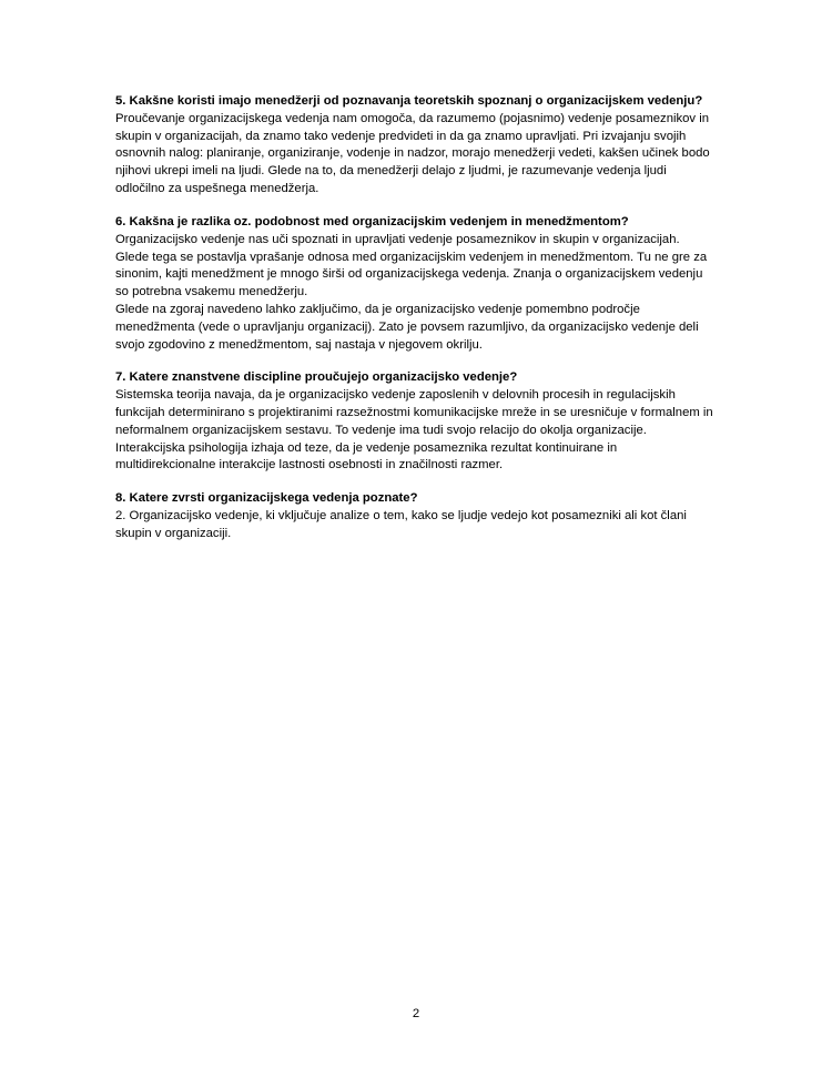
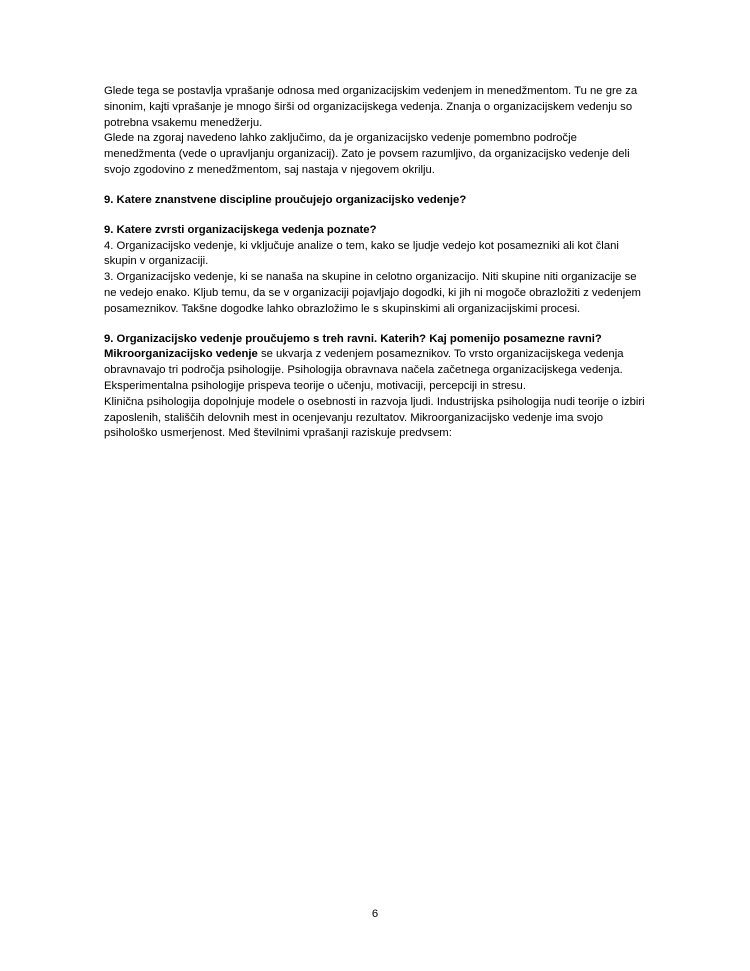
- 5. Kakšne koristi imajo menedžerji od poznavanja teoretskih spoznanj o organizacijskem vedenju?
- Proučevanje organizacijskega vedenja nam omogoča, da razumemo (pojasnimo) vedenje posameznikov in skupin v organizacijah, da znamo tako vedenje predvideti in da ga znamo upravljati. Pri izvajanju svojih osnovnih nalog: planiranje, organiziranje, vodenje in nadzor, morajo menedžerji vedeti, kakšen učinek bodo njihovi ukrepi imeli na ljudi. Glede na to, da menedžerji delajo z ljudmi, je razumevanje vedenja ljudi odločilno za uspešnega menedžerja.
- 6. Kakšna je razlika oz. podobnost med organizacijskim vedenjem in menedžmentom?
- Organizacijsko vedenje nas uči spoznati in upravljati vedenje posameznikov in skupin v organizacijah.
- Glede tega se postavlja vprašanje odnosa med organizacijskim vedenjem in menedžmentom. Tu ne gre za sinonim, kajti menedžment je mnogo širši od organizacijskega vedenja. Znanja o organizacijskem vedenju so potrebna vsakemu menedžerju.
+ Glede tega se postavlja vprašanje odnosa med organizacijskim vedenjem in menedžmentom. Tu ne gre za sinonim, kajti vprašanje je mnogo širši od organizacijskega vedenja. Znanja o organizacijskem vedenju so potrebna vsakemu menedžerju.
  Glede na zgoraj navedeno lahko zaključimo, da je organizacijsko vedenje pomembno področje menedžmenta (vede o upravljanju organizacij). Zato je povsem razumljivo, da organizacijsko vedenje deli svojo zgodovino z menedžmentom, saj nastaja v njegovem okrilju.
- 7. Katere znanstvene discipline proučujejo organizacijsko vedenje?
+ 9. Katere znanstvene discipline proučujejo organizacijsko vedenje?
- Sistemska teorija navaja, da je organizacijsko vedenje zaposlenih v delovnih procesih in regulacijskih funkcijah determinirano s projektiranimi razsežnostmi komunikacijske mreže in se uresničuje v formalnem in neformalnem organizacijskem sestavu. To vedenje ima tudi svojo relacijo do okolja organizacije.
- Interakcijska psihologija izhaja od teze, da je vedenje posameznika rezultat kontinuirane in multidirekcionalne interakcije lastnosti osebnosti in značilnosti razmer.
- 8. Katere zvrsti organizacijskega vedenja poznate?
+ 9. Katere zvrsti organizacijskega vedenja poznate?
- 2. Organizacijsko vedenje, ki vključuje analize o tem, kako se ljudje vedejo kot posamezniki ali kot člani skupin v organizaciji.
+ 4. Organizacijsko vedenje, ki vključuje analize o tem, kako se ljudje vedejo kot posamezniki ali kot člani skupin v organizaciji.
+ 3. Organizacijsko vedenje, ki se nanaša na skupine in celotno organizacijo. Niti skupine niti organizacije se ne vedejo enako. Kljub temu, da se v organizaciji pojavljajo dogodki, ki jih ni mogoče obrazložiti z vedenjem posameznikov. Takšne dogodke lahko obrazložimo le s skupinskimi ali organizacijskimi procesi.
+ 9. Organizacijsko vedenje proučujemo s treh ravni. Katerih? Kaj pomenijo posamezne ravni?
+ Mikroorganizacijsko vedenje se ukvarja z vedenjem posameznikov. To vrsto organizacijskega vedenja obravnavajo tri področja psihologije. Psihologija obravnava načela začetnega organizacijskega vedenja.
+ Eksperimentalna psihologije prispeva teorije o učenju, motivaciji, percepciji in stresu.
+ Klinična psihologija dopolnjuje modele o osebnosti in razvoja ljudi. Industrijska psihologija nudi teorije o izbiri zaposlenih, stališčih delovnih mest in ocenjevanju rezultatov. Mikroorganizacijsko vedenje ima svojo psihološko usmerjenost. Med številnimi vprašanji raziskuje predvsem:
- 2
+ 6
